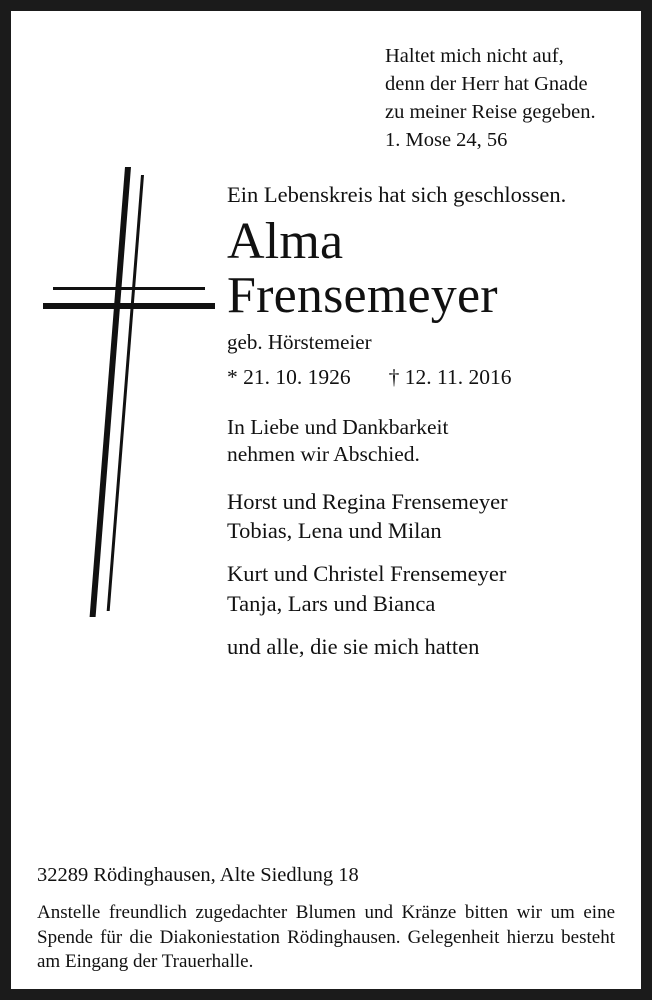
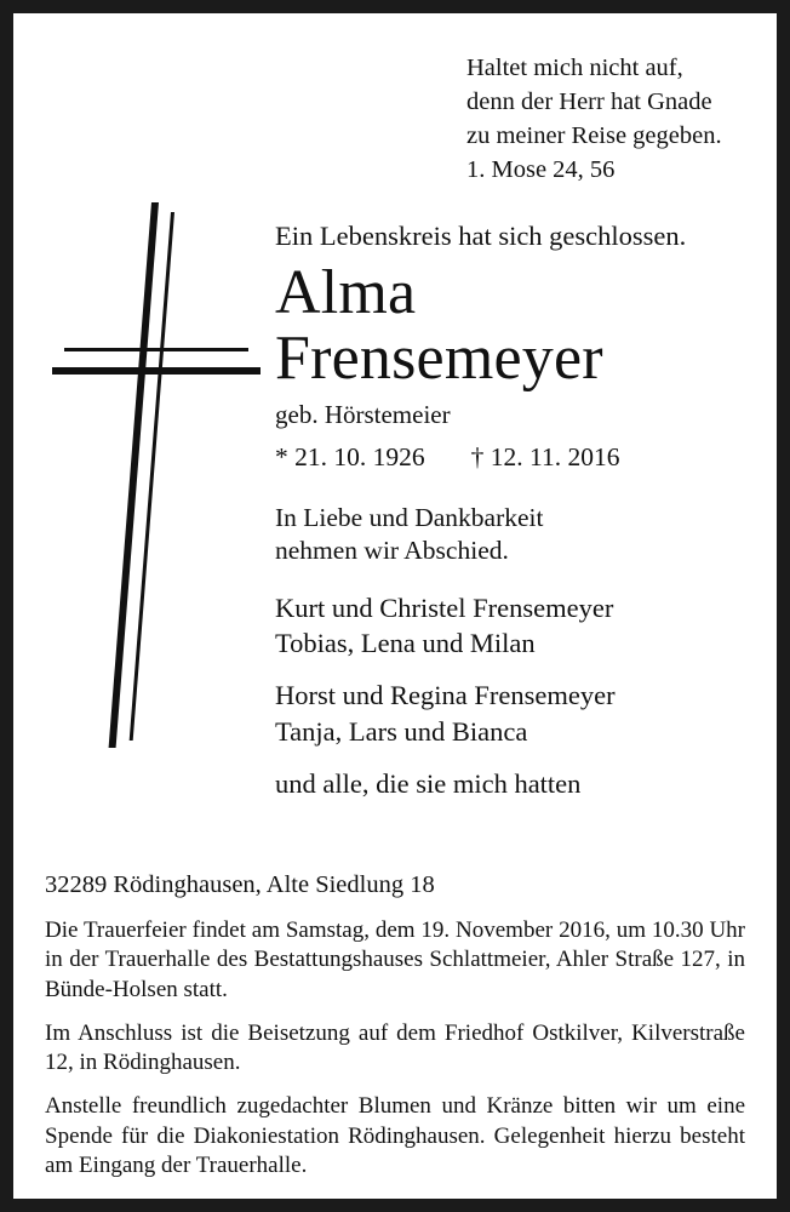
  Haltet mich nicht auf,
  denn der Herr hat Gnade
  zu meiner Reise gegeben.
  1. Mose 24, 56
  Ein Lebenskreis hat sich geschlossen.
  Alma
  Frensemeyer
  geb. Hörstemeier
  * 21. 10. 1926 † 12. 11. 2016
  In Liebe und Dankbarkeit
  nehmen wir Abschied.
- Horst und Regina Frensemeyer
+ Kurt und Christel Frensemeyer
  Tobias, Lena und Milan
- Kurt und Christel Frensemeyer
+ Horst und Regina Frensemeyer
  Tanja, Lars und Bianca
  und alle, die sie mich hatten
  32289 Rödinghausen, Alte Siedlung 18
+ Die Trauerfeier findet am Samstag, dem 19. November 2016, um 10.30 Uhr in der Trauerhalle des Bestattungshauses Schlattmeier, Ahler Straße 127, in Bünde-Holsen statt.
+ Im Anschluss ist die Beisetzung auf dem Friedhof Ostkilver, Kilverstraße 12, in Rödinghausen.
  Anstelle freundlich zugedachter Blumen und Kränze bitten wir um eine Spende für die Diakoniestation Rödinghausen. Gelegenheit hierzu besteht am Eingang der Trauerhalle.
